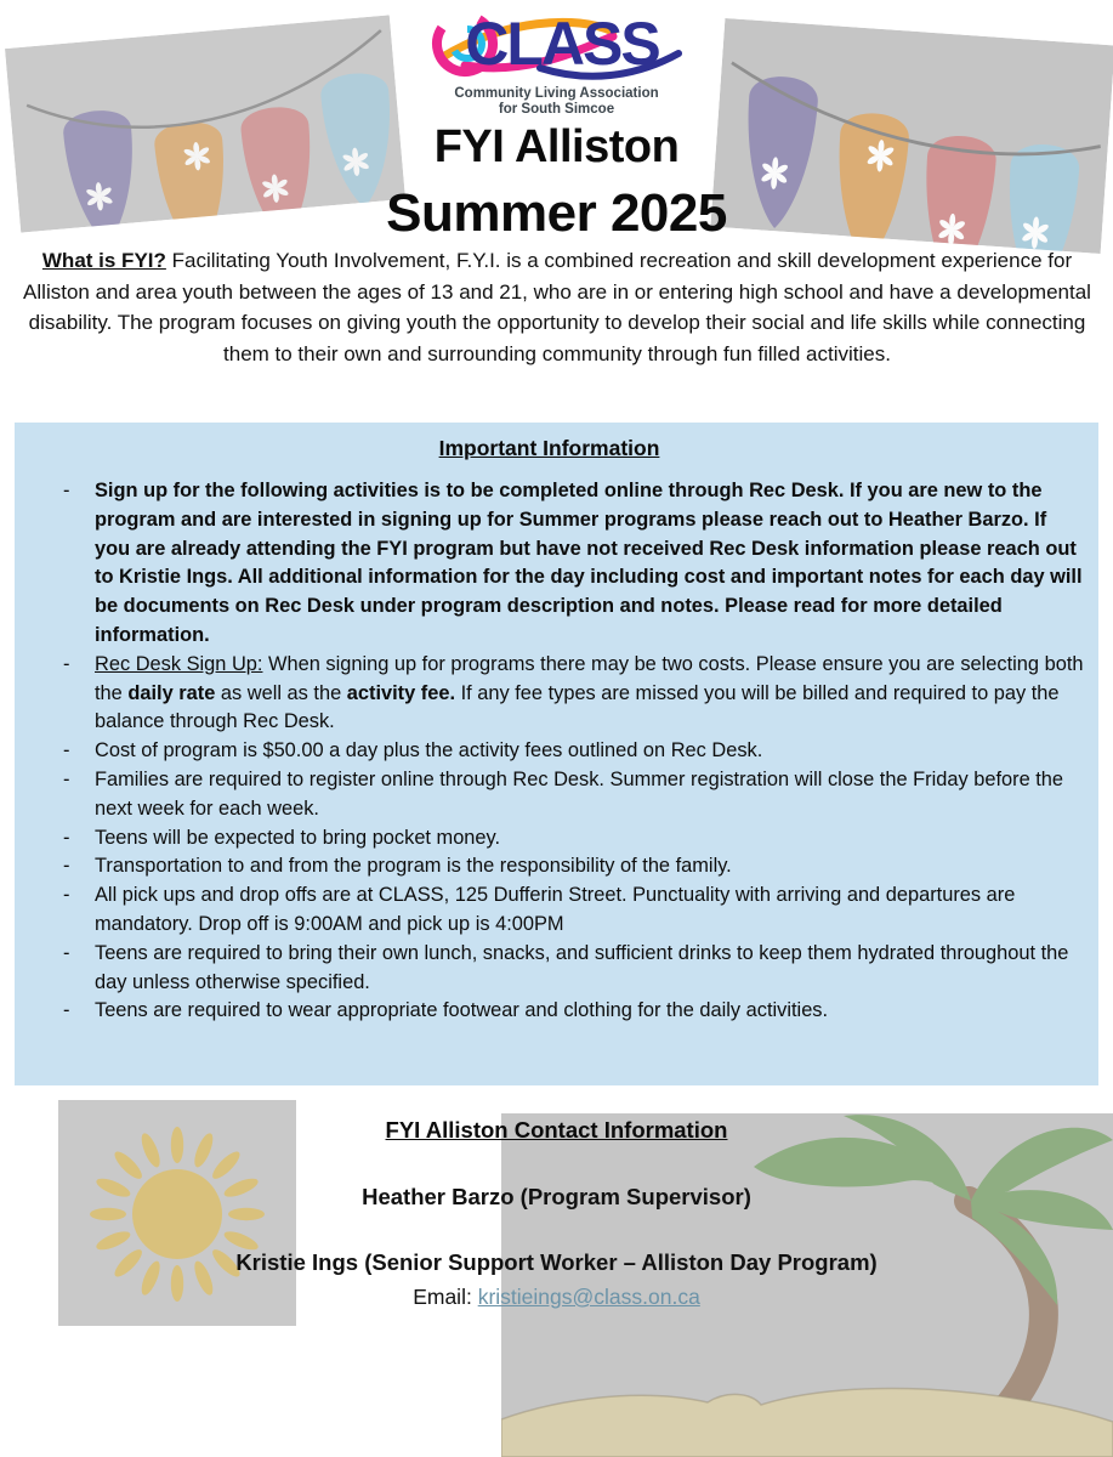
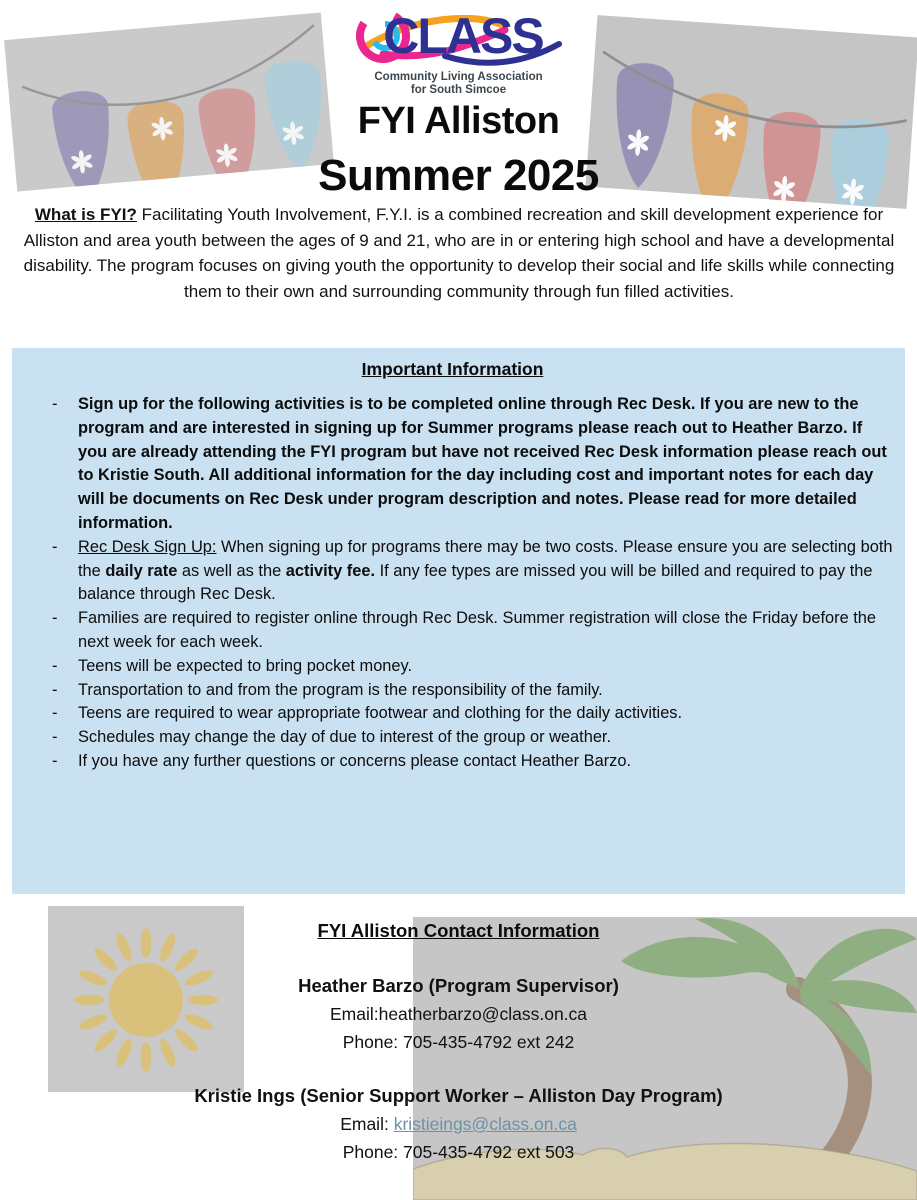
  CLASS
  Community Living Association
  for South Simcoe
  FYI Alliston
  Summer 2025
- What is FYI? Facilitating Youth Involvement, F.Y.I. is a combined recreation and skill development experience for Alliston and area youth between the ages of 13 and 21, who are in or entering high school and have a developmental disability. The program focuses on giving youth the opportunity to develop their social and life skills while connecting them to their own and surrounding community through fun filled activities.
+ What is FYI? Facilitating Youth Involvement, F.Y.I. is a combined recreation and skill development experience for Alliston and area youth between the ages of 9 and 21, who are in or entering high school and have a developmental disability. The program focuses on giving youth the opportunity to develop their social and life skills while connecting them to their own and surrounding community through fun filled activities.
  Important Information
- Sign up for the following activities is to be completed online through Rec Desk. If you are new to the program and are interested in signing up for Summer programs please reach out to Heather Barzo. If you are already attending the FYI program but have not received Rec Desk information please reach out to Kristie Ings. All additional information for the day including cost and important notes for each day will be documents on Rec Desk under program description and notes. Please read for more detailed information.
+ Sign up for the following activities is to be completed online through Rec Desk. If you are new to the program and are interested in signing up for Summer programs please reach out to Heather Barzo. If you are already attending the FYI program but have not received Rec Desk information please reach out to Kristie South. All additional information for the day including cost and important notes for each day will be documents on Rec Desk under program description and notes. Please read for more detailed information.
  Rec Desk Sign Up: When signing up for programs there may be two costs. Please ensure you are selecting both the daily rate as well as the activity fee. If any fee types are missed you will be billed and required to pay the balance through Rec Desk.
- Cost of program is $50.00 a day plus the activity fees outlined on Rec Desk.
  Families are required to register online through Rec Desk. Summer registration will close the Friday before the next week for each week.
  Teens will be expected to bring pocket money.
  Transportation to and from the program is the responsibility of the family.
- All pick ups and drop offs are at CLASS, 125 Dufferin Street. Punctuality with arriving and departures are mandatory. Drop off is 9:00AM and pick up is 4:00PM
- Teens are required to bring their own lunch, snacks, and sufficient drinks to keep them hydrated throughout the day unless otherwise specified.
  Teens are required to wear appropriate footwear and clothing for the daily activities.
+ Schedules may change the day of due to interest of the group or weather.
+ If you have any further questions or concerns please contact Heather Barzo.
  FYI Alliston Contact Information
  Heather Barzo (Program Supervisor)
+ Email:heatherbarzo@class.on.ca
+ Phone: 705-435-4792 ext 242
  Kristie Ings (Senior Support Worker – Alliston Day Program)
  Email: kristieings@class.on.ca
+ Phone: 705-435-4792 ext 503
